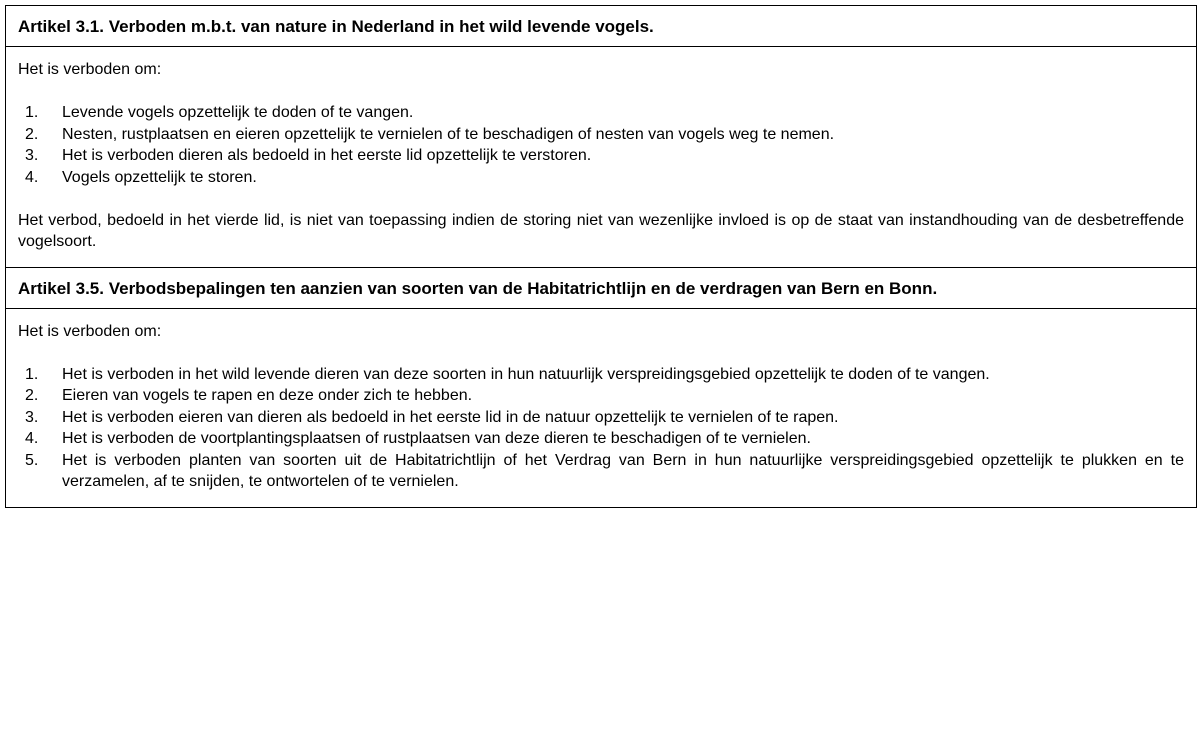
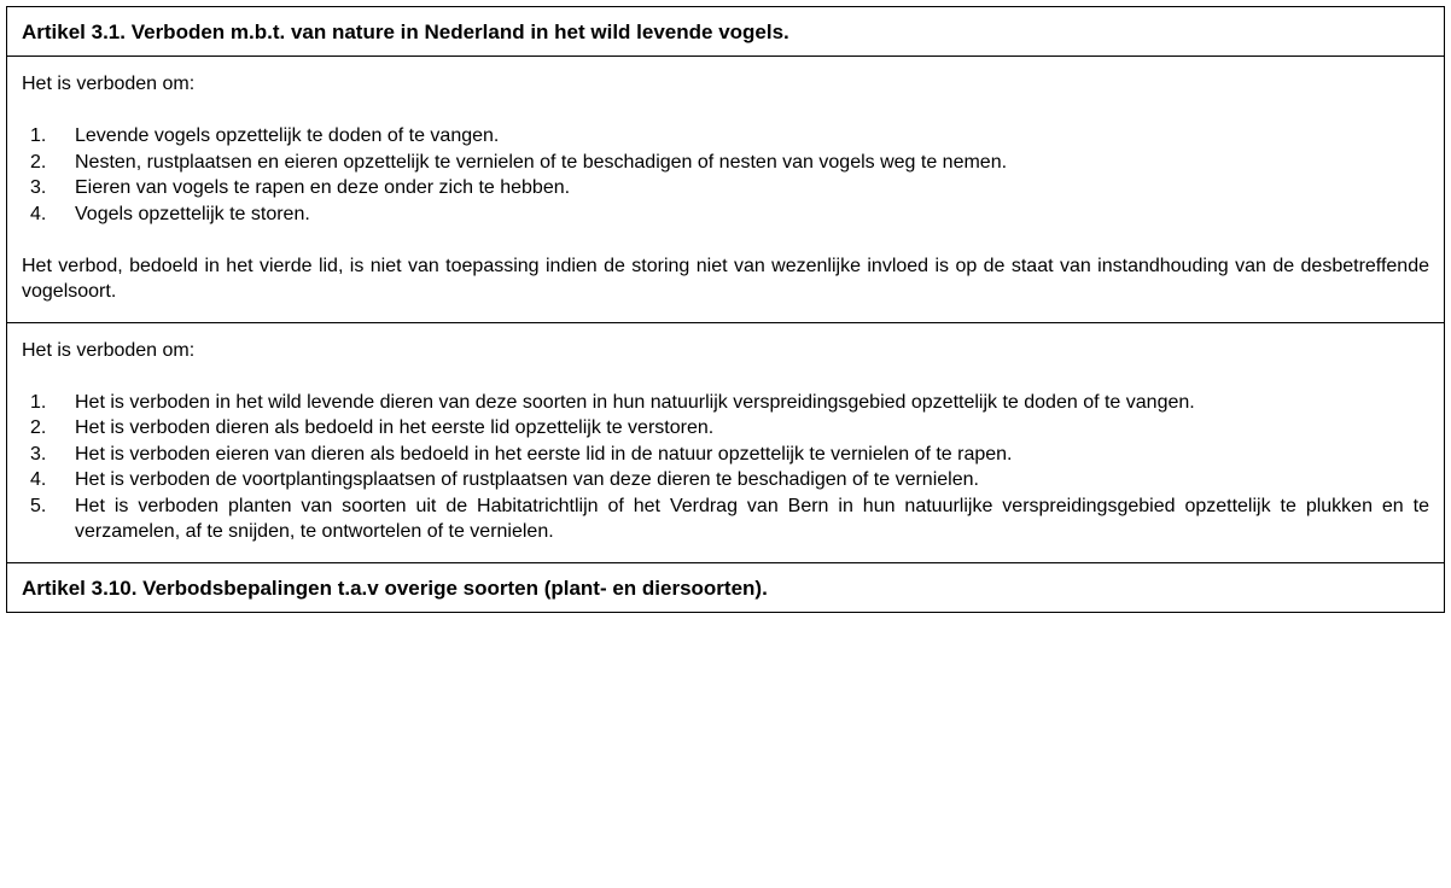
  Artikel 3.1. Verboden m.b.t. van nature in Nederland in het wild levende vogels.
- Het is verboden om: 1. Levende vogels opzettelijk te doden of te vangen.2. Nesten, rustplaatsen en eieren opzettelijk te vernielen of te beschadigen of nesten van vogels weg te nemen.3. Het is verboden dieren als bedoeld in het eerste lid opzettelijk te verstoren.4. Vogels opzettelijk te storen. Het verbod, bedoeld in het vierde lid, is niet van toepassing indien de storing niet van wezenlijke invloed is op de staat van instandhouding van de desbetreffende vogelsoort.
+ Het is verboden om: 1. Levende vogels opzettelijk te doden of te vangen.2. Nesten, rustplaatsen en eieren opzettelijk te vernielen of te beschadigen of nesten van vogels weg te nemen.3. Eieren van vogels te rapen en deze onder zich te hebben.4. Vogels opzettelijk te storen. Het verbod, bedoeld in het vierde lid, is niet van toepassing indien de storing niet van wezenlijke invloed is op de staat van instandhouding van de desbetreffende vogelsoort.
- Artikel 3.5. Verbodsbepalingen ten aanzien van soorten van de Habitatrichtlijn en de verdragen van Bern en Bonn.
- Het is verboden om: 1. Het is verboden in het wild levende dieren van deze soorten in hun natuurlijk verspreidingsgebied opzettelijk te doden of te vangen.2. Eieren van vogels te rapen en deze onder zich te hebben.3. Het is verboden eieren van dieren als bedoeld in het eerste lid in de natuur opzettelijk te vernielen of te rapen.4. Het is verboden de voortplantingsplaatsen of rustplaatsen van deze dieren te beschadigen of te vernielen.5. Het is verboden planten van soorten uit de Habitatrichtlijn of het Verdrag van Bern in hun natuurlijke verspreidingsgebied opzettelijk te plukken en te verzamelen, af te snijden, te ontwortelen of te vernielen.
+ Het is verboden om: 1. Het is verboden in het wild levende dieren van deze soorten in hun natuurlijk verspreidingsgebied opzettelijk te doden of te vangen.2. Het is verboden dieren als bedoeld in het eerste lid opzettelijk te verstoren.3. Het is verboden eieren van dieren als bedoeld in het eerste lid in de natuur opzettelijk te vernielen of te rapen.4. Het is verboden de voortplantingsplaatsen of rustplaatsen van deze dieren te beschadigen of te vernielen.5. Het is verboden planten van soorten uit de Habitatrichtlijn of het Verdrag van Bern in hun natuurlijke verspreidingsgebied opzettelijk te plukken en te verzamelen, af te snijden, te ontwortelen of te vernielen.
+ Artikel 3.10. Verbodsbepalingen t.a.v overige soorten (plant- en diersoorten).
